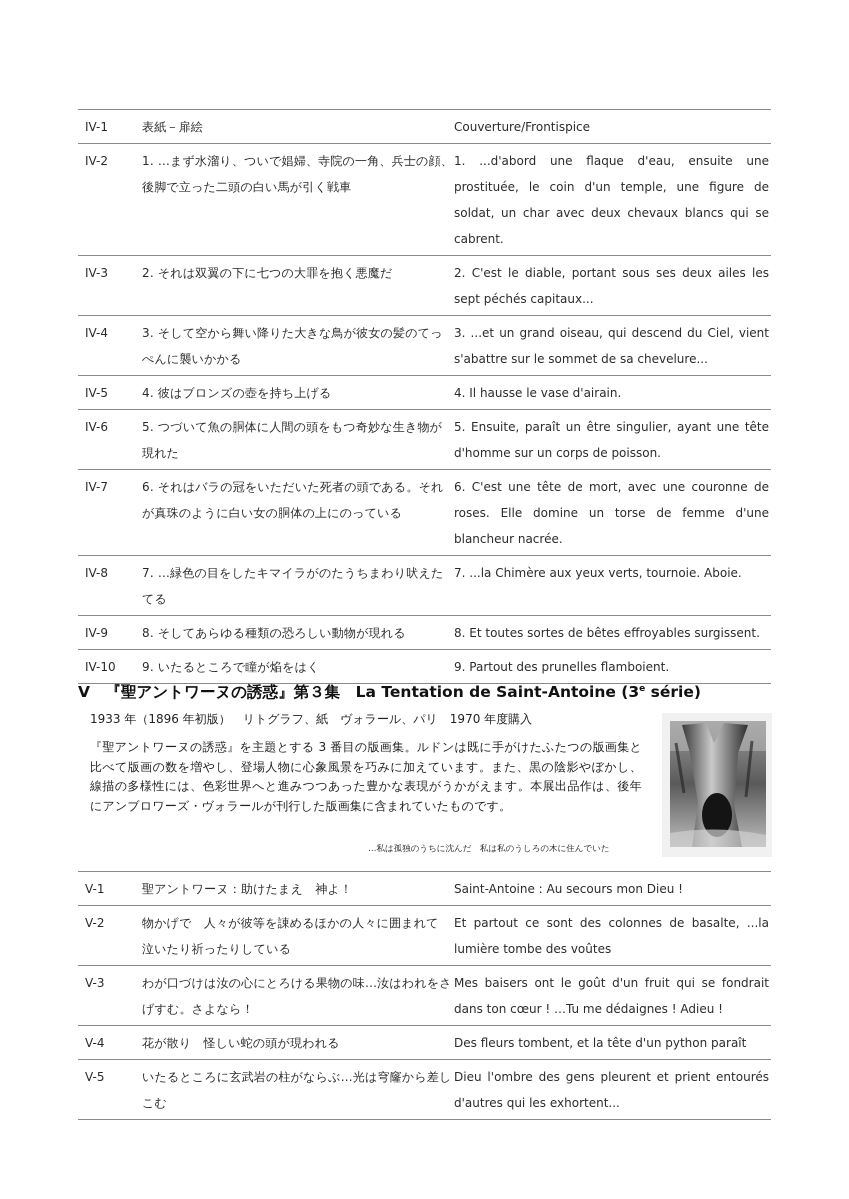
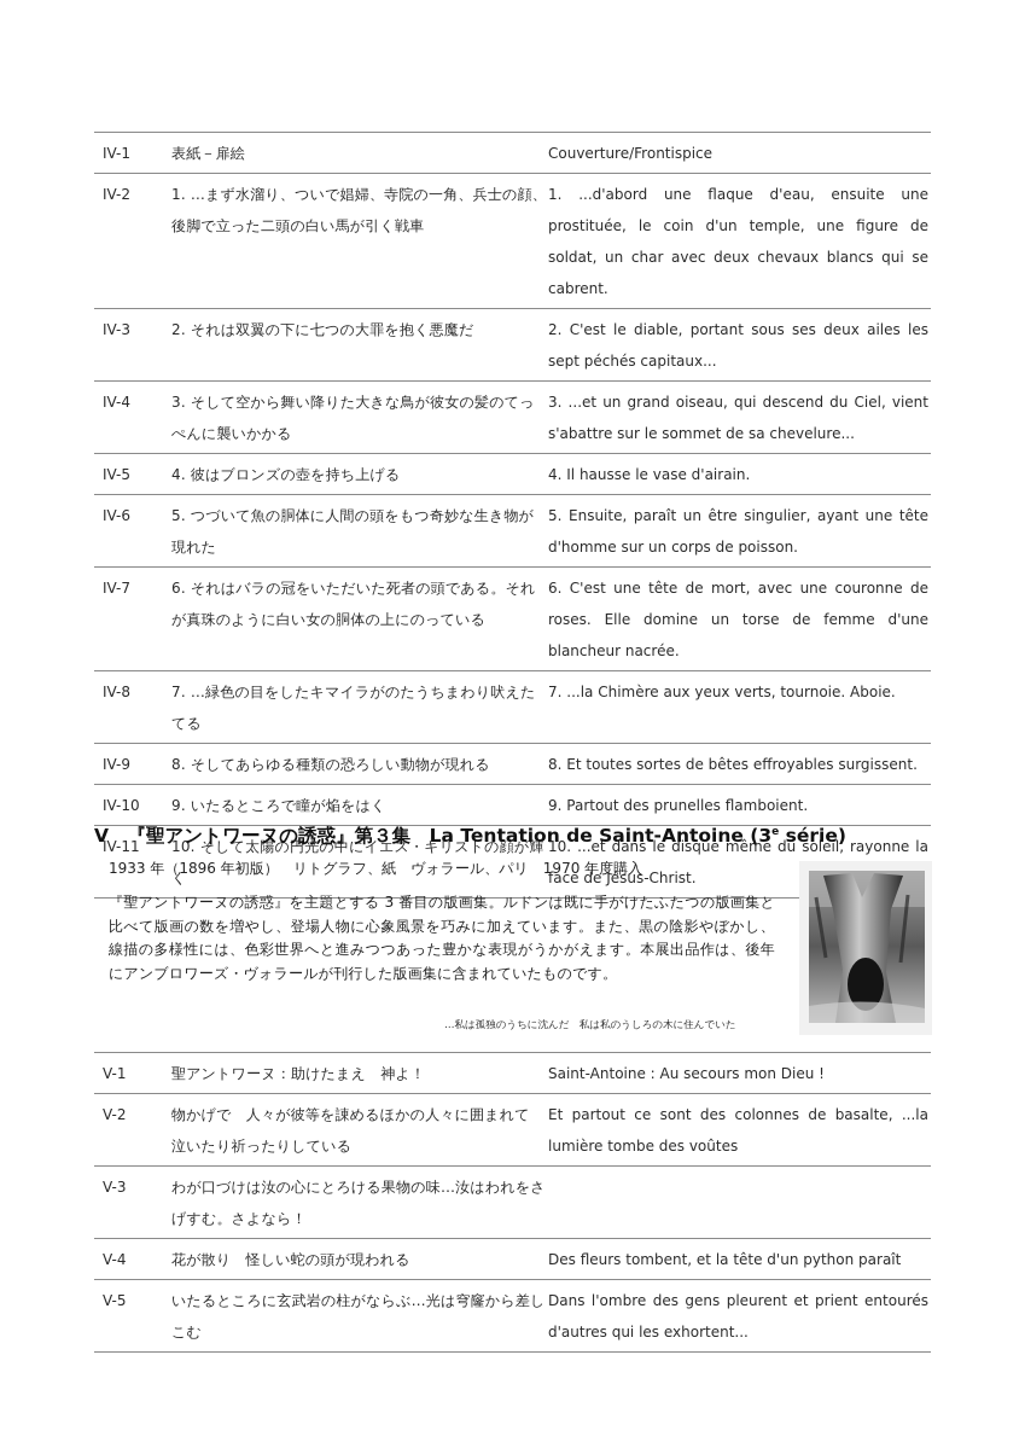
  IV-1
  表紙－扉絵
  Couverture/Frontispice
  IV-2
  1. …まず水溜り、ついで娼婦、寺院の一角、兵士の顔、後脚で立った二頭の白い馬が引く戦車
  1. ...d'abord une flaque d'eau, ensuite une prostituée, le coin d'un temple, une figure de soldat, un char avec deux chevaux blancs qui se cabrent.
  IV-3
  2. それは双翼の下に七つの大罪を抱く悪魔だ
  2. C'est le diable, portant sous ses deux ailes les sept péchés capitaux...
  IV-4
  3. そして空から舞い降りた大きな鳥が彼女の髪のてっぺんに襲いかかる
  3. ...et un grand oiseau, qui descend du Ciel, vient s'abattre sur le sommet de sa chevelure...
  IV-5
  4. 彼はブロンズの壺を持ち上げる
  4. Il hausse le vase d'airain.
  IV-6
  5. つづいて魚の胴体に人間の頭をもつ奇妙な生き物が現れた
  5. Ensuite, paraît un être singulier, ayant une tête d'homme sur un corps de poisson.
  IV-7
  6. それはバラの冠をいただいた死者の頭である。それが真珠のように白い女の胴体の上にのっている
  6. C'est une tête de mort, avec une couronne de roses. Elle domine un torse de femme d'une blancheur nacrée.
  IV-8
  7. …緑色の目をしたキマイラがのたうちまわり吠えたてる
  7. ...la Chimère aux yeux verts, tournoie. Aboie.
  IV-9
  8. そしてあらゆる種類の恐ろしい動物が現れる
  8. Et toutes sortes de bêtes effroyables surgissent.
  IV-10
  9. いたるところで瞳が焔をはく
  9. Partout des prunelles flamboient.
+ IV-11
+ 10. そして太陽の円光の中にイエス・キリストの顔が輝く
+ 10. ...et dans le disque même du soleil, rayonne la face de Jésus-Christ.
  V 『聖アントワーヌの誘惑』第３集 La Tentation de Saint-Antoine (3e série)
  1933 年（1896 年初版） リトグラフ、紙 ヴォラール、パリ 1970 年度購入
  『聖アントワーヌの誘惑』を主題とする 3 番目の版画集。ルドンは既に手がけたふたつの版画集と比べて版画の数を増やし、登場人物に心象風景を巧みに加えています。また、黒の陰影やぼかし、線描の多様性には、色彩世界へと進みつつあった豊かな表現がうかがえます。本展出品作は、後年にアンブロワーズ・ヴォラールが刊行した版画集に含まれていたものです。
  …私は孤独のうちに沈んだ 私は私のうしろの木に住んでいた
  V-1
  聖アントワーヌ：助けたまえ 神よ！
  Saint-Antoine : Au secours mon Dieu !
  V-2
  物かげで 人々が彼等を諌めるほかの人々に囲まれて 泣いたり祈ったりしている
  Et partout ce sont des colonnes de basalte, ...la lumière tombe des voûtes
  V-3
  わが口づけは汝の心にとろける果物の味…汝はわれをさげすむ。さよなら！
- Mes baisers ont le goût d'un fruit qui se fondrait dans ton cœur ! …Tu me dédaignes ! Adieu !
  V-4
  花が散り 怪しい蛇の頭が現われる
  Des fleurs tombent, et la tête d'un python paraît
  V-5
  いたるところに玄武岩の柱がならぶ…光は穹窿から差しこむ
- Dieu l'ombre des gens pleurent et prient entourés d'autres qui les exhortent...
+ Dans l'ombre des gens pleurent et prient entourés d'autres qui les exhortent...
